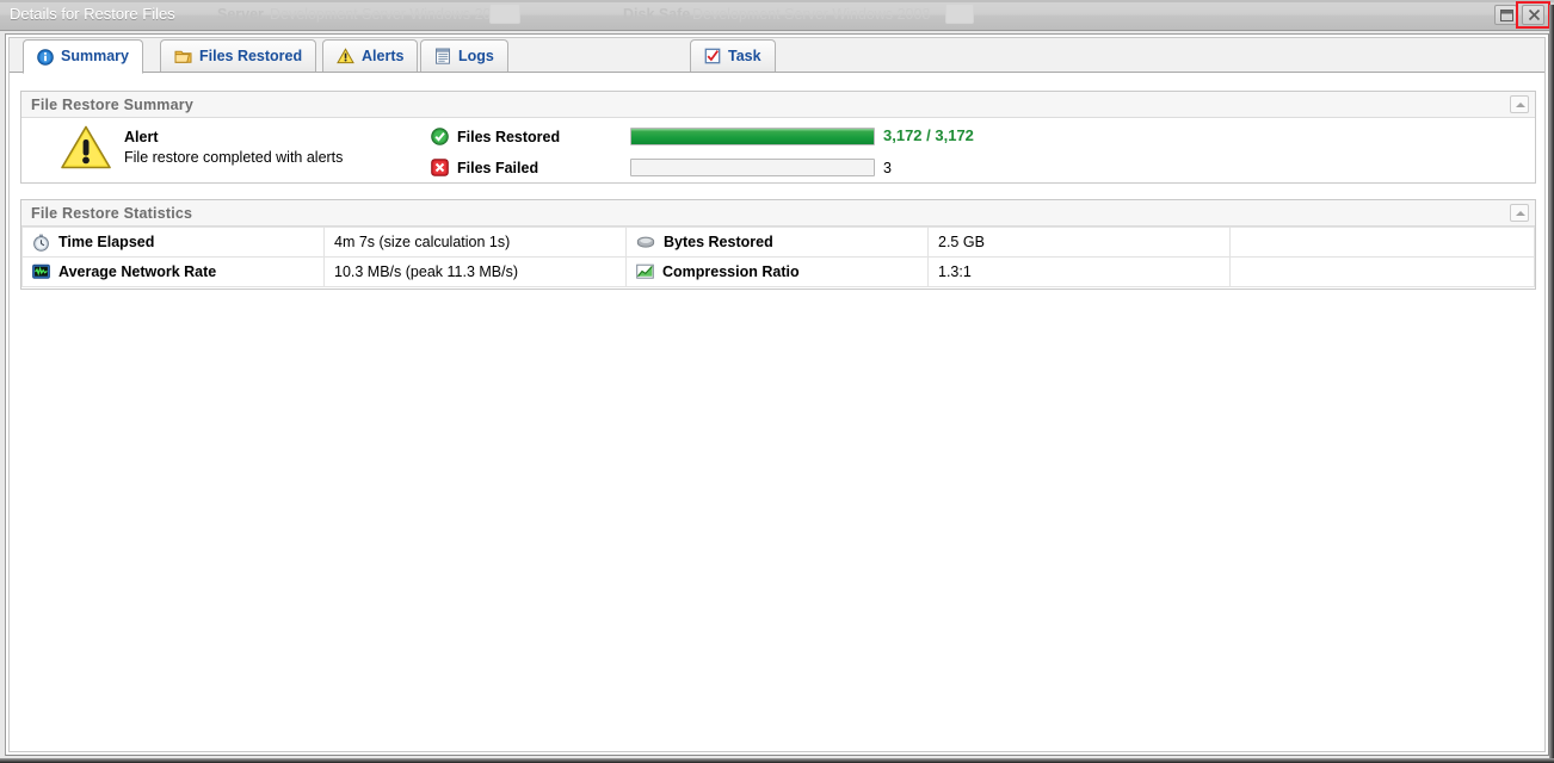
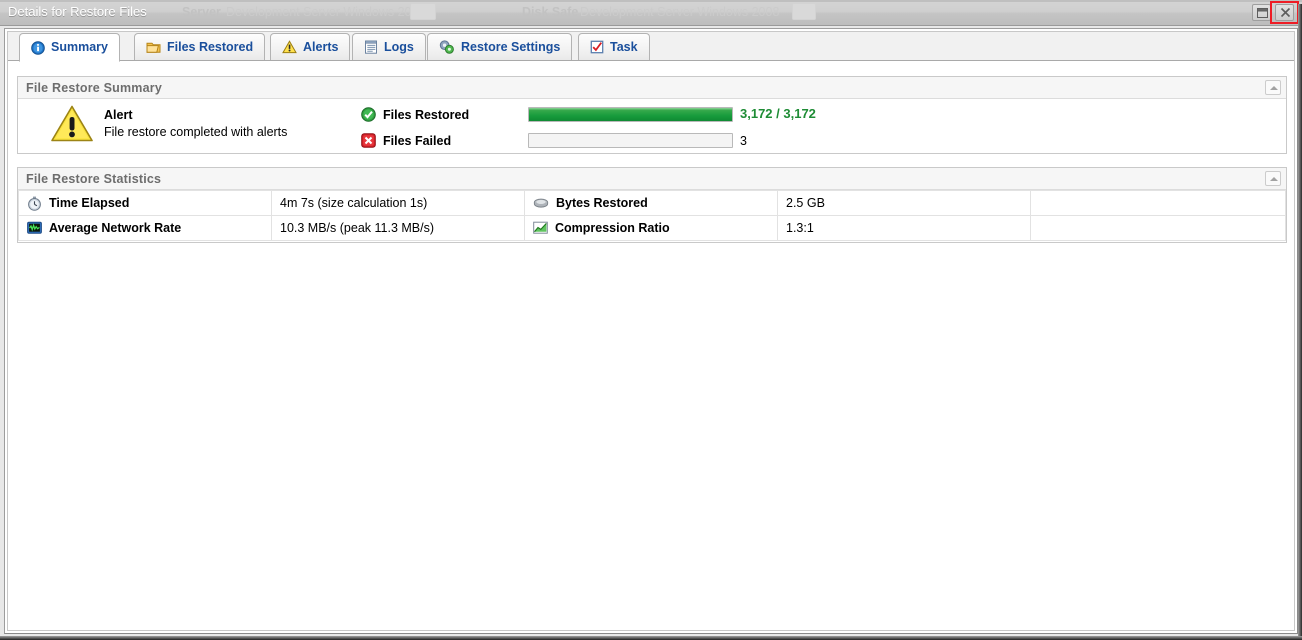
  Details for Restore Files
  Development Server Windows 20
  Summary
  Files Restored
  Alerts
  Logs
+ Restore Settings
  Task
  File Restore Summary
  Alert
  File restore completed with alerts
  Files Restored
  3,172 / 3,172
  Files Failed
  3
  File Restore Statistics
  Time Elapsed	4m 7s (size calculation 1s)	Bytes Restored	2.5 GB
  Average Network Rate	10.3 MB/s (peak 11.3 MB/s)	Compression Ratio	1.3:1
